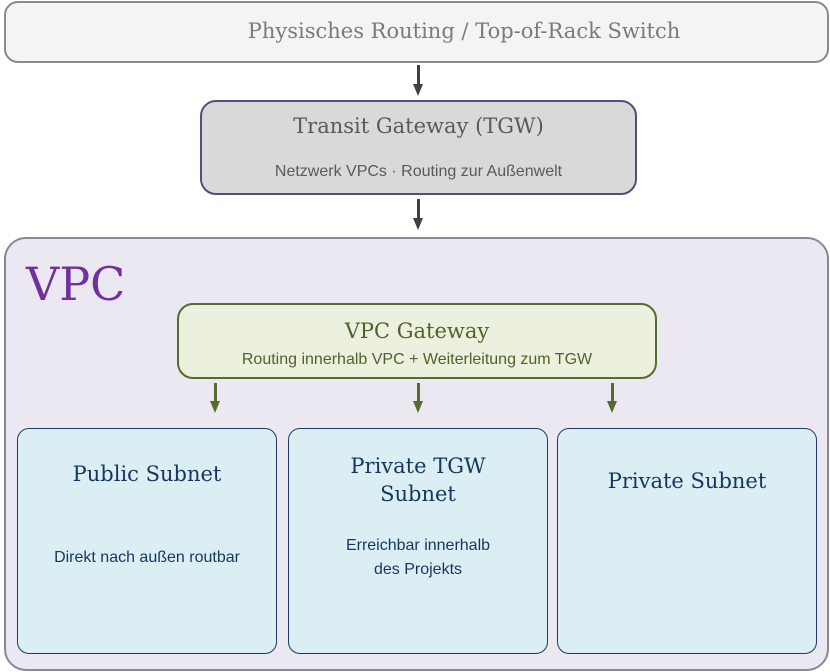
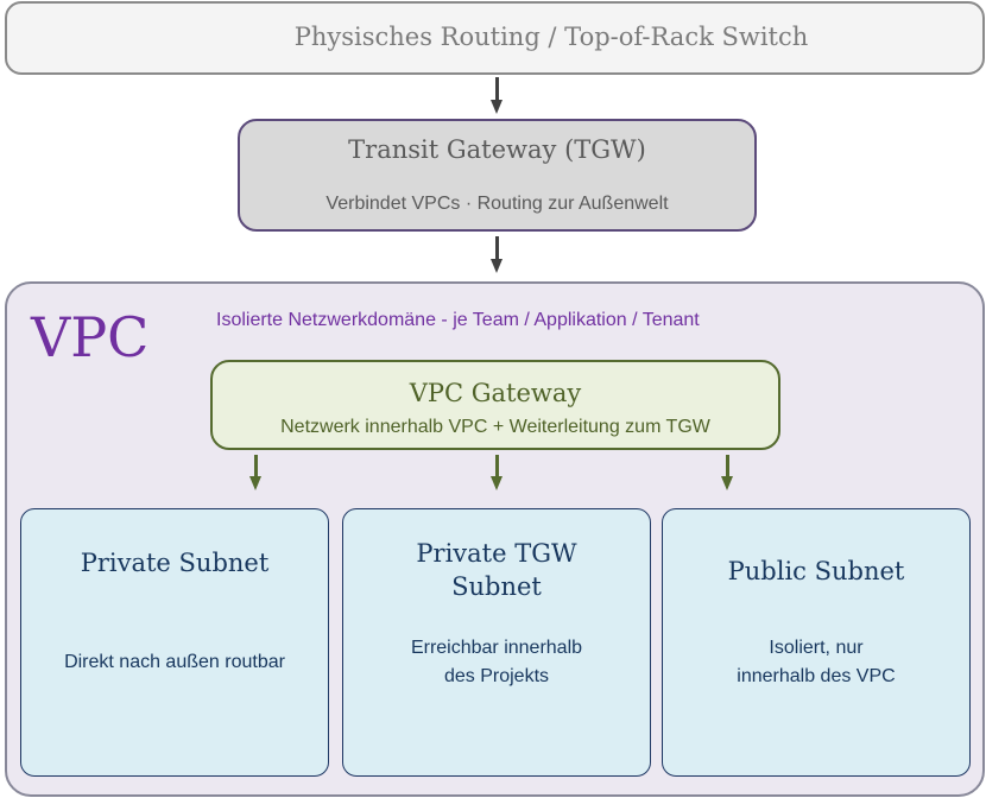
  Physisches Routing / Top-of-Rack Switch
  Transit Gateway (TGW)
- Netzwerk VPCs · Routing zur Außenwelt
+ Verbindet VPCs · Routing zur Außenwelt
  VPC
+ Isolierte Netzwerkdomäne - je Team / Applikation / Tenant
  VPC Gateway
- Routing innerhalb VPC + Weiterleitung zum TGW
+ Netzwerk innerhalb VPC + Weiterleitung zum TGW
- Public Subnet
+ Private Subnet
  Direkt nach außen routbar
  Private TGW
  Subnet
  Erreichbar innerhalb
  des Projekts
- Private Subnet
+ Public Subnet
+ Isoliert, nur
+ innerhalb des VPC
